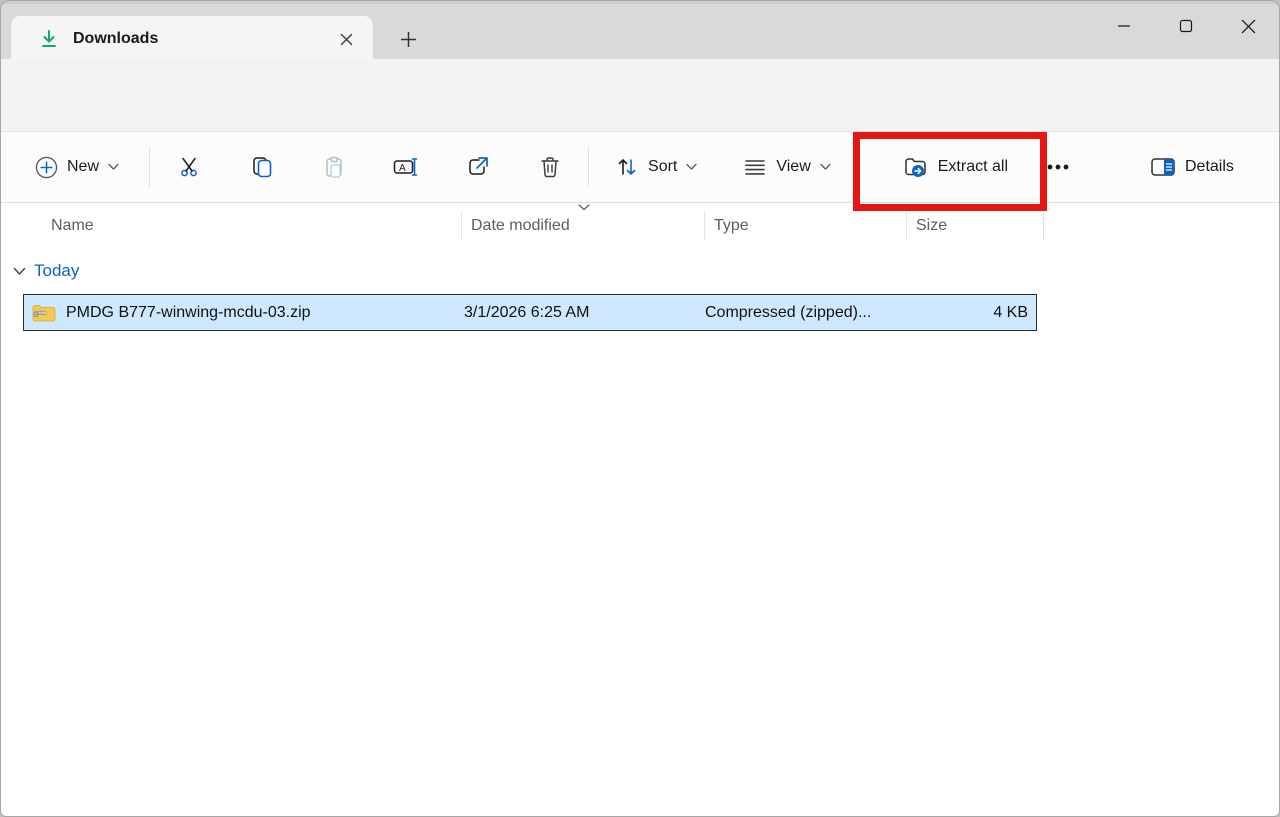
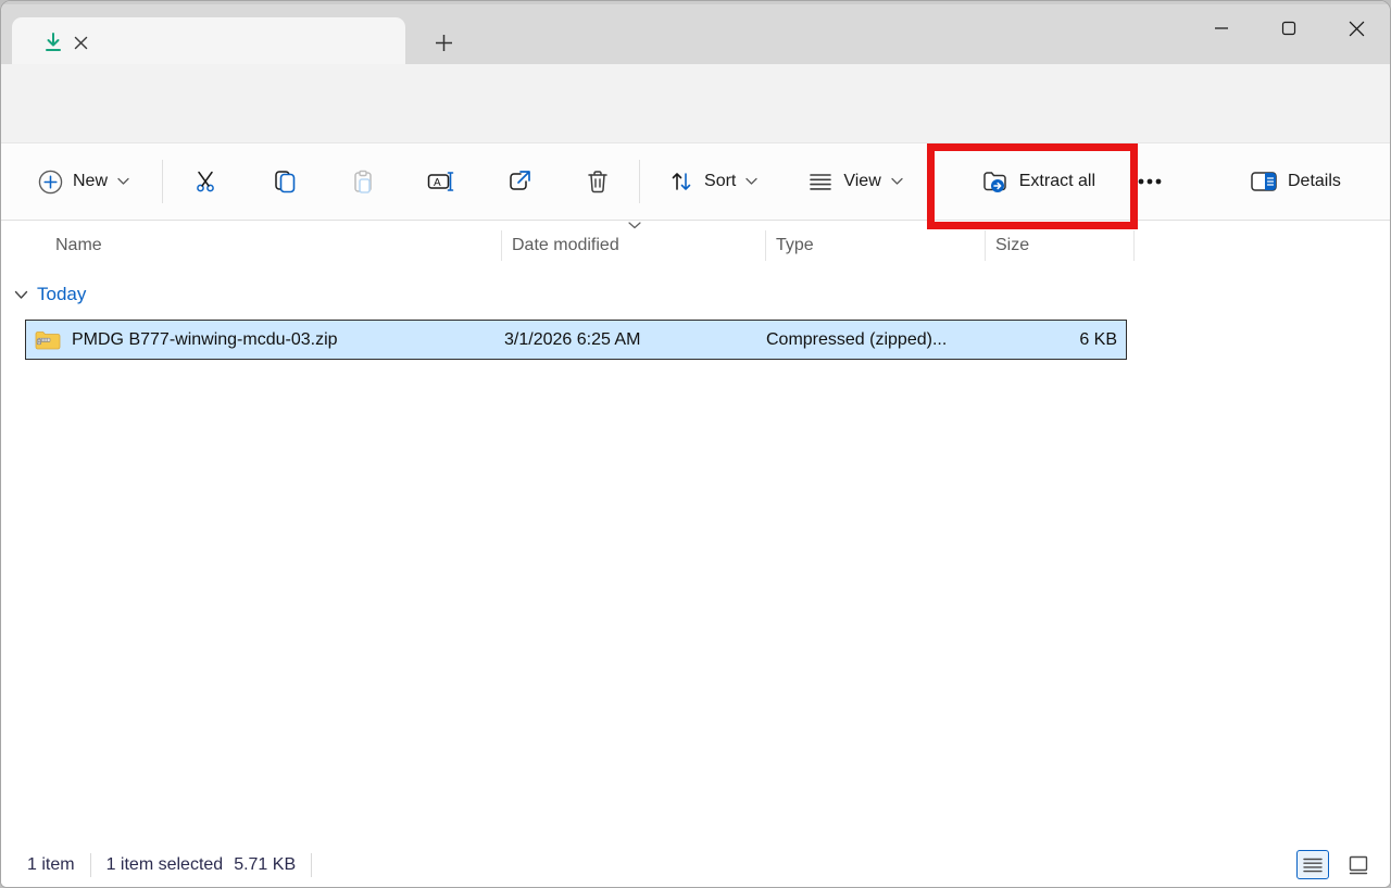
- Downloads
  New
  A
  Sort
  View
  Extract all
  Details
  Name
  Date modified
  Type
  Size
  Today
  PMDG B777-winwing-mcdu-03.zip
  3/1/2026 6:25 AM
  Compressed (zipped)...
- 4 KB
+ 6 KB
+ 1 item
+ 1 item selected
+ 5.71 KB
